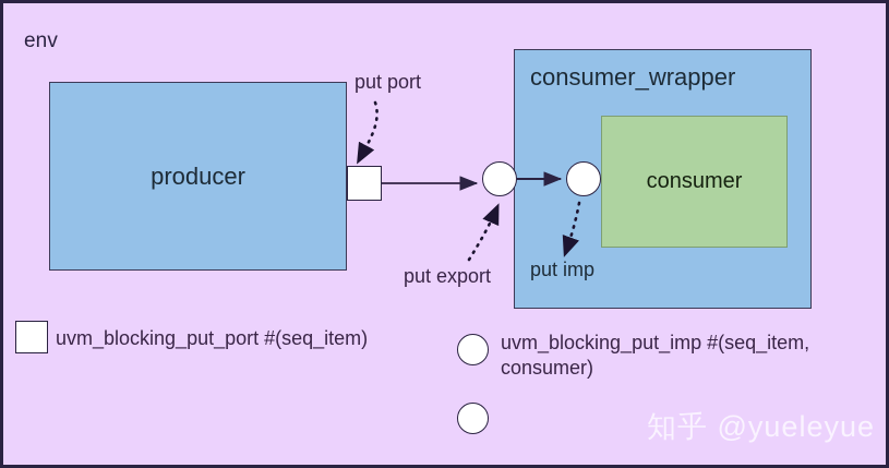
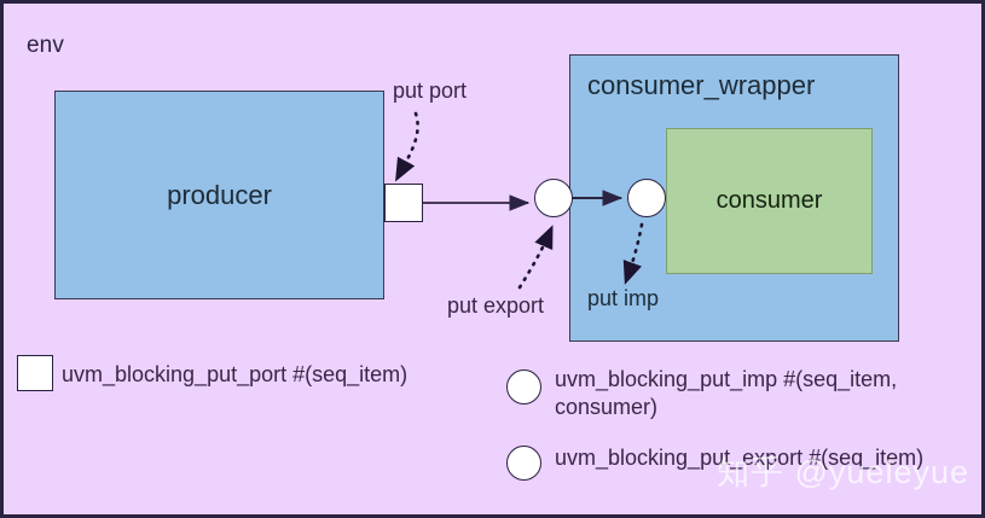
  env
  producer
  consumer_wrapper
  consumer
  put port
  put export
  put imp
  uvm_blocking_put_port #(seq_item)
  uvm_blocking_put_imp #(seq_item, consumer)
+ uvm_blocking_put_export #(seq_item)
  知乎 @yueleyue
